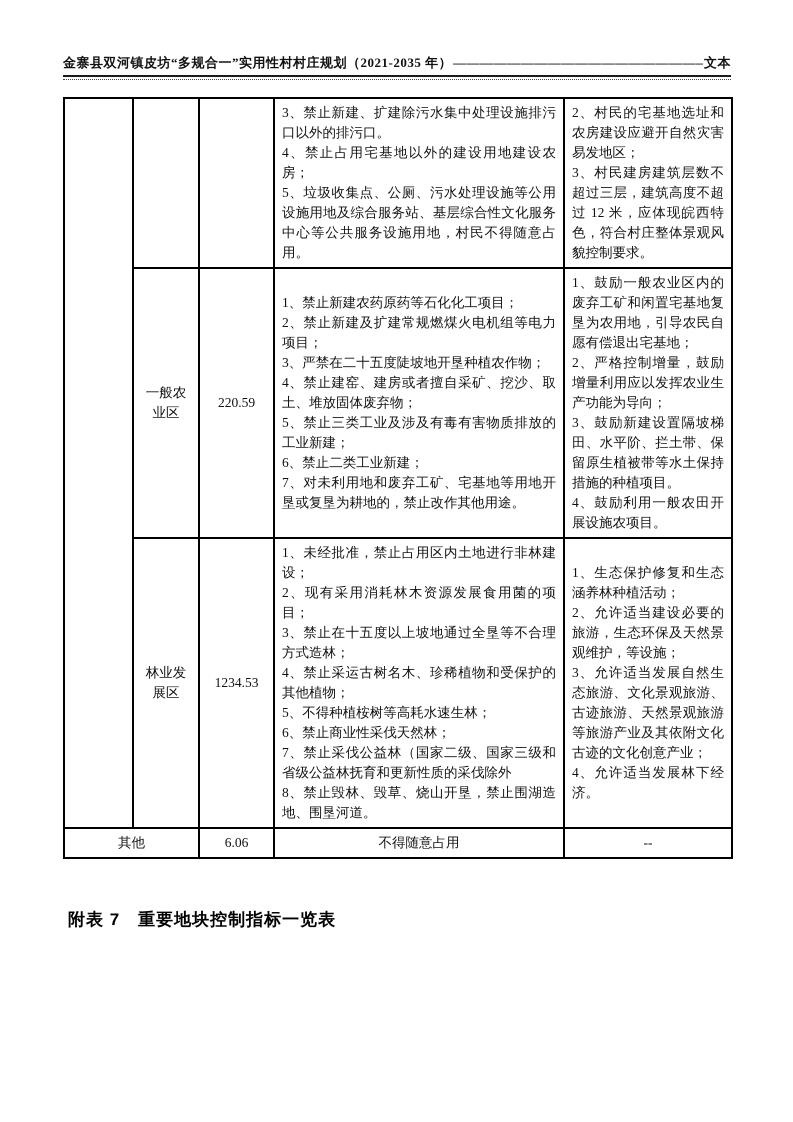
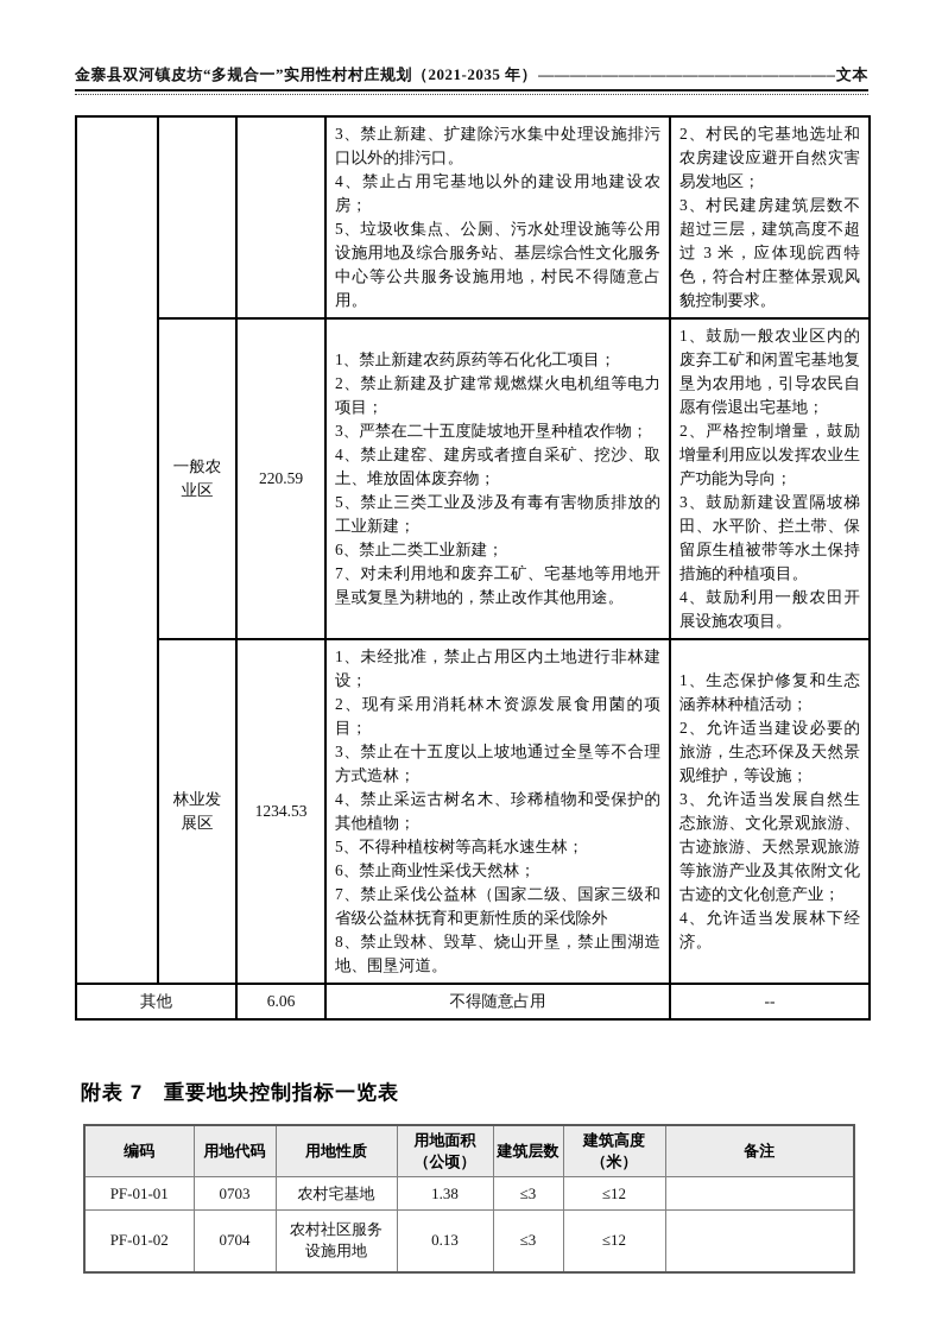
  金寨县双河镇皮坊“多规合一”实用性村村庄规划（2021-2035 年）
  ———————————————————
  文本
- 			3、禁止新建、扩建除污水集中处理设施排污口以外的排污口。 4、禁止占用宅基地以外的建设用地建设农房； 5、垃圾收集点、公厕、污水处理设施等公用设施用地及综合服务站、基层综合性文化服务中心等公共服务设施用地，村民不得随意占用。	2、村民的宅基地选址和农房建设应避开自然灾害易发地区； 3、村民建房建筑层数不超过三层，建筑高度不超过 12 米，应体现皖西特色，符合村庄整体景观风貌控制要求。
+ 			3、禁止新建、扩建除污水集中处理设施排污口以外的排污口。 4、禁止占用宅基地以外的建设用地建设农房； 5、垃圾收集点、公厕、污水处理设施等公用设施用地及综合服务站、基层综合性文化服务中心等公共服务设施用地，村民不得随意占用。	2、村民的宅基地选址和农房建设应避开自然灾害易发地区； 3、村民建房建筑层数不超过三层，建筑高度不超过 3 米，应体现皖西特色，符合村庄整体景观风貌控制要求。
  一般农 业区	220.59	1、禁止新建农药原药等石化化工项目； 2、禁止新建及扩建常规燃煤火电机组等电力项目； 3、严禁在二十五度陡坡地开垦种植农作物； 4、禁止建窑、建房或者擅自采矿、挖沙、取土、堆放固体废弃物； 5、禁止三类工业及涉及有毒有害物质排放的工业新建； 6、禁止二类工业新建； 7、对未利用地和废弃工矿、宅基地等用地开垦或复垦为耕地的，禁止改作其他用途。	1、鼓励一般农业区内的废弃工矿和闲置宅基地复垦为农用地，引导农民自愿有偿退出宅基地； 2、严格控制增量，鼓励增量利用应以发挥农业生产功能为导向； 3、鼓励新建设置隔坡梯田、水平阶、拦土带、保留原生植被带等水土保持措施的种植项目。 4、鼓励利用一般农田开展设施农项目。
  林业发 展区	1234.53	1、未经批准，禁止占用区内土地进行非林建设； 2、现有采用消耗林木资源发展食用菌的项目； 3、禁止在十五度以上坡地通过全垦等不合理方式造林； 4、禁止采运古树名木、珍稀植物和受保护的其他植物； 5、不得种植桉树等高耗水速生林； 6、禁止商业性采伐天然林； 7、禁止采伐公益林（国家二级、国家三级和省级公益林抚育和更新性质的采伐除外 8、禁止毁林、毁草、烧山开垦，禁止围湖造地、围垦河道。	1、生态保护修复和生态涵养林种植活动； 2、允许适当建设必要的旅游，生态环保及天然景观维护，等设施； 3、允许适当发展自然生态旅游、文化景观旅游、古迹旅游、天然景观旅游等旅游产业及其依附文化古迹的文化创意产业； 4、允许适当发展林下经济。
  其他	6.06	不得随意占用	--
  附表 7 重要地块控制指标一览表
+ 编码	用地代码	用地性质	用地面积 （公顷）	建筑层数	建筑高度 （米）	备注
+ PF-01-01	0703	农村宅基地	1.38	≤3	≤12
+ PF-01-02	0704	农村社区服务 设施用地	0.13	≤3	≤12
